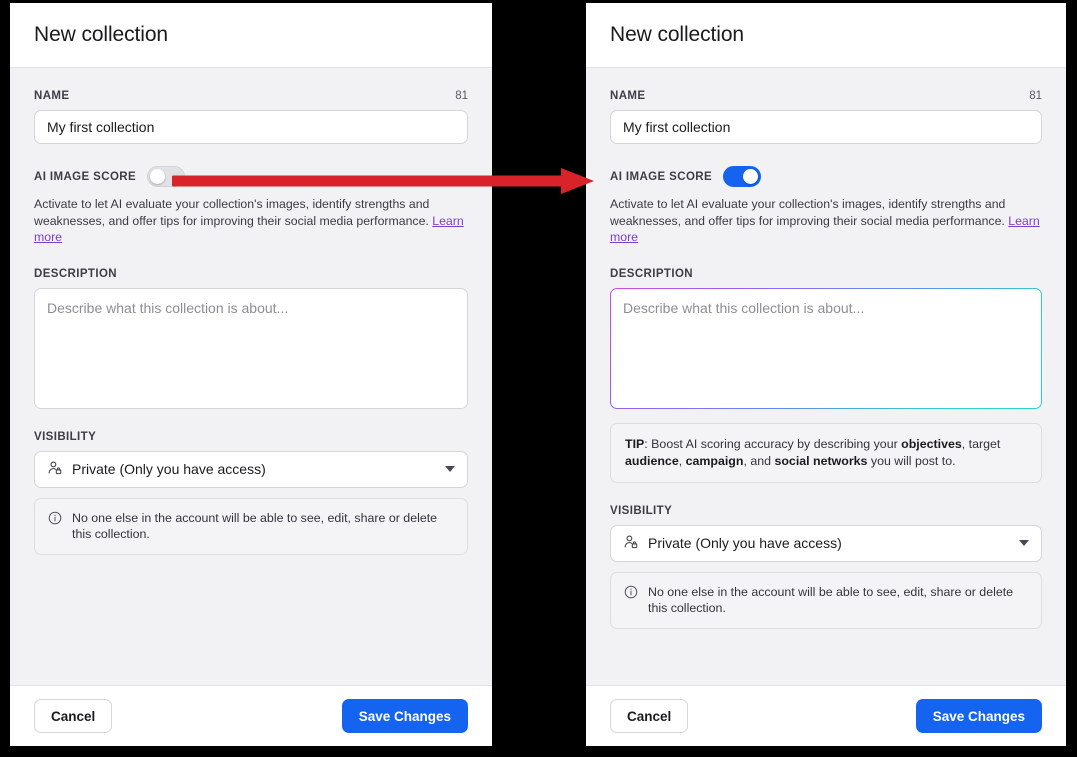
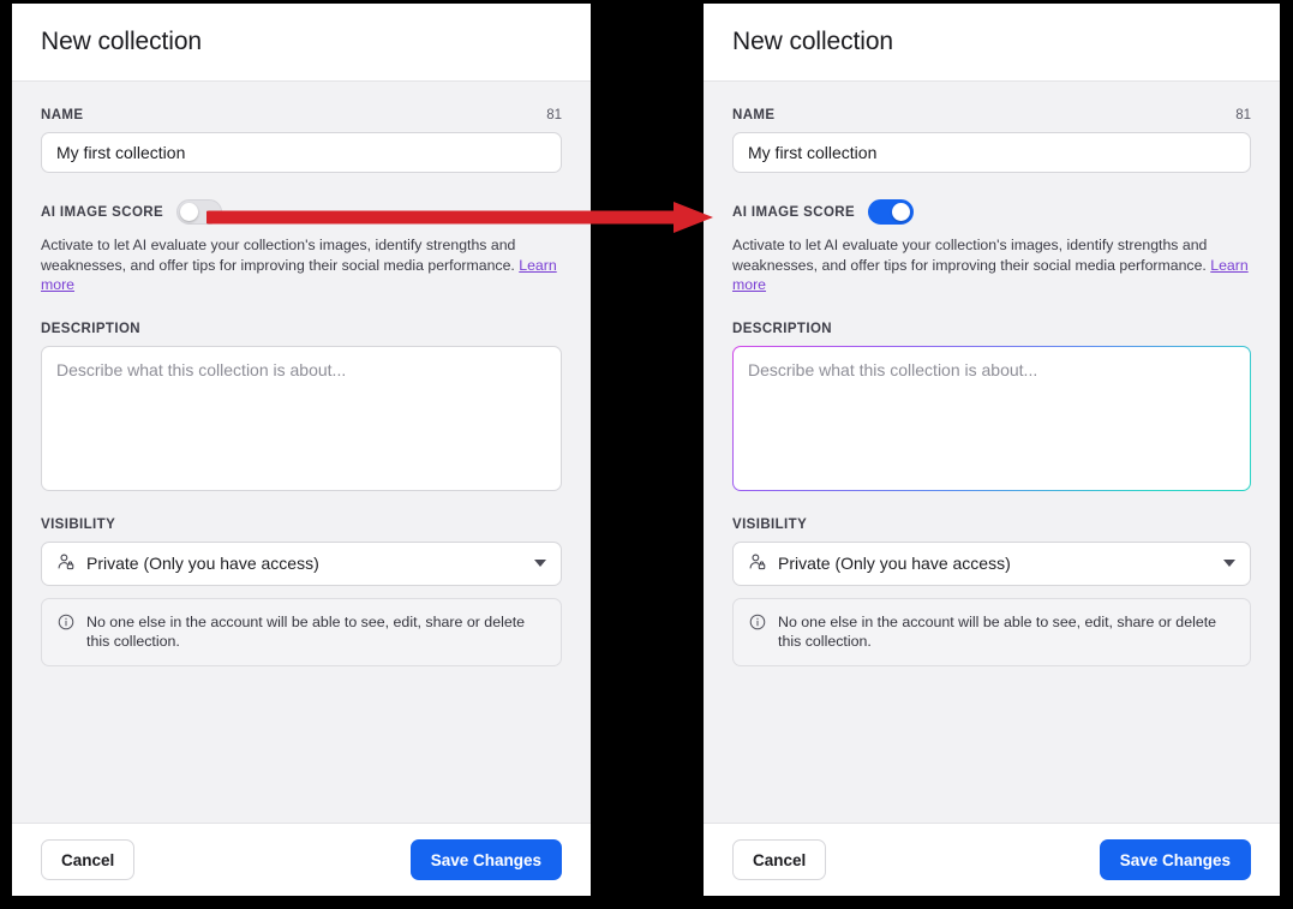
  New collection
  NAME
  81
  My first collection
  AI IMAGE SCORE
  Activate to let AI evaluate your collection's images, identify strengths and weaknesses, and offer tips for improving their social media performance. Learn more
  DESCRIPTION
  Describe what this collection is about...
  VISIBILITY
  Private (Only you have access)
  No one else in the account will be able to see, edit, share or delete this collection.
  Cancel
  Save Changes
  New collection
  NAME
  81
  My first collection
  AI IMAGE SCORE
  Activate to let AI evaluate your collection's images, identify strengths and weaknesses, and offer tips for improving their social media performance. Learn more
  DESCRIPTION
  Describe what this collection is about...
- TIP: Boost AI scoring accuracy by describing your objectives, target audience, campaign, and social networks you will post to.
  VISIBILITY
  Private (Only you have access)
  No one else in the account will be able to see, edit, share or delete this collection.
  Cancel
  Save Changes
